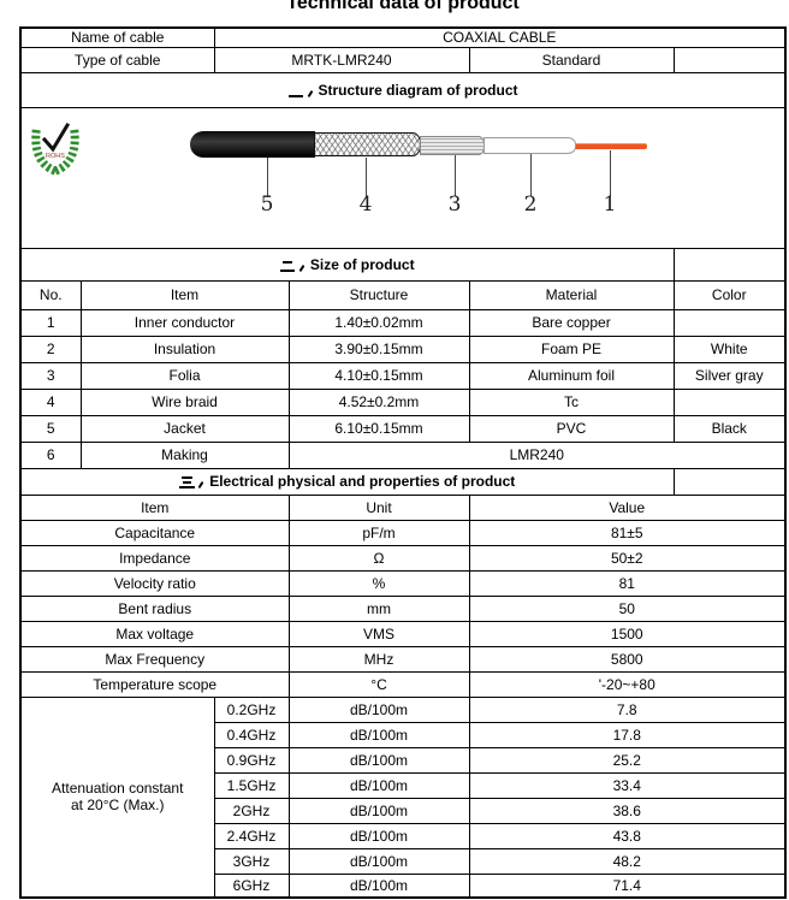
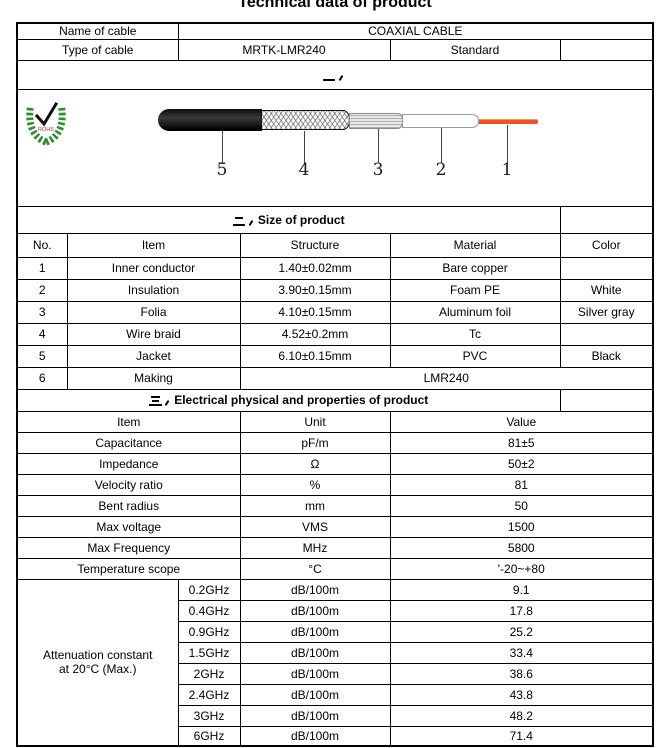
  Technical data of product
  Name of cable	COAXIAL CABLE
  Type of cable	MRTK-LMR240	Standard
- Structure diagram of product
  Size of product
  No.	Item	Structure	Material	Color
  1	Inner conductor	1.40±0.02mm	Bare copper
  2	Insulation	3.90±0.15mm	Foam PE	White
  3	Folia	4.10±0.15mm	Aluminum foil	Silver gray
  4	Wire braid	4.52±0.2mm	Tc
  5	Jacket	6.10±0.15mm	PVC	Black
  6	Making	LMR240
  Electrical physical and properties of product
  Item	Unit	Value
  Capacitance	pF/m	81±5
  Impedance	Ω	50±2
  Velocity ratio	%	81
  Bent radius	mm	50
  Max voltage	VMS	1500
  Max Frequency	MHz	5800
  Temperature scope	°C	'-20~+80
- Attenuation constant at 20°C (Max.)	0.2GHz	dB/100m	7.8
+ Attenuation constant at 20°C (Max.)	0.2GHz	dB/100m	9.1
  0.4GHz	dB/100m	17.8
  0.9GHz	dB/100m	25.2
  1.5GHz	dB/100m	33.4
  2GHz	dB/100m	38.6
  2.4GHz	dB/100m	43.8
  3GHz	dB/100m	48.2
  6GHz	dB/100m	71.4
